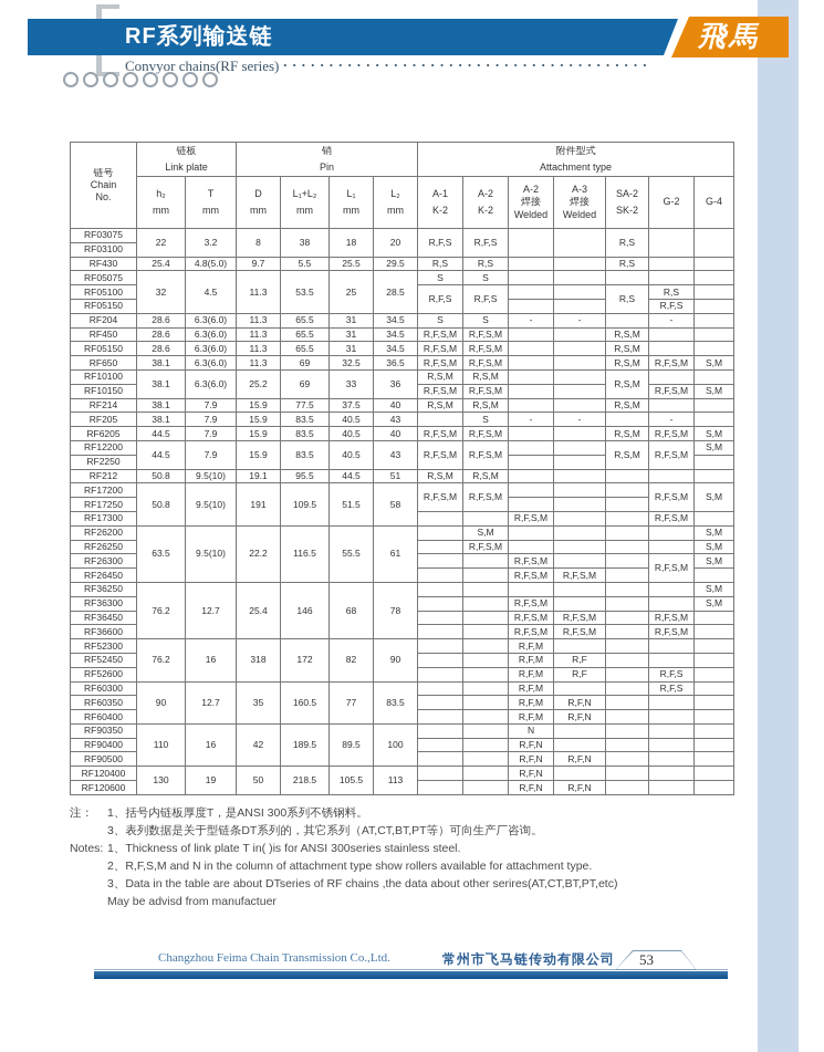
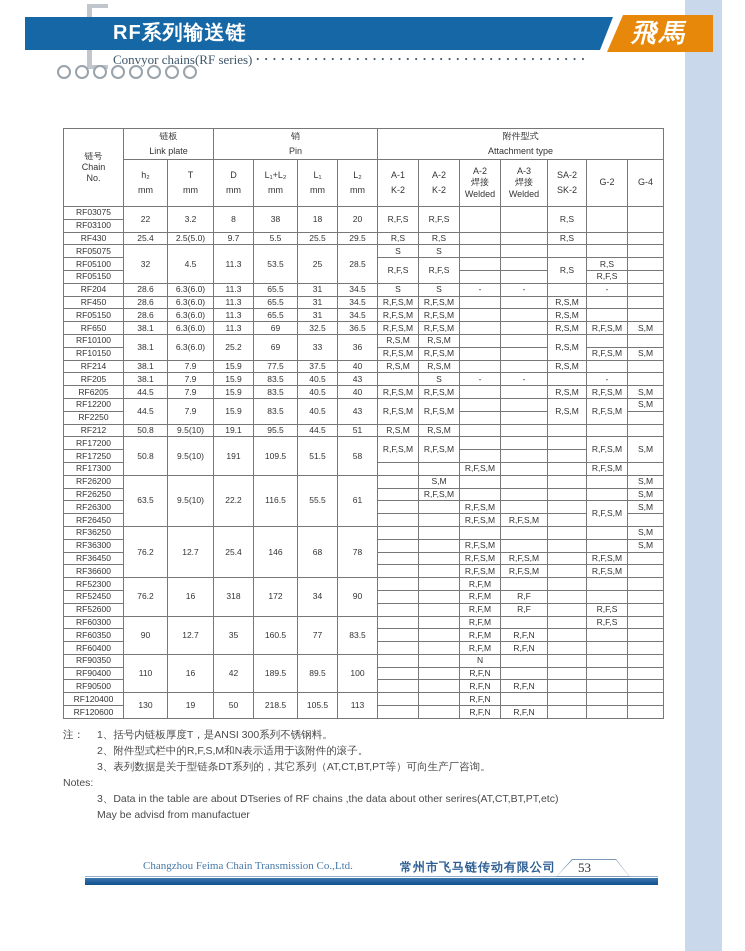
  RF系列输送链
  飛馬
  Convyor chains(RF series) ········································
  链号ChainNo.	链板Link plate	销Pin	附件型式Attachment type
  h₂mm	Tmm	Dmm	L₁+L₂mm	L₁mm	L₂mm	A-1K-2	A-2K-2	A-2焊接Welded	A-3焊接Welded	SA-2SK-2	G-2	G-4
  RF03075	22	3.2	8	38	18	20	R,F,S	R,F,S			R,S
  RF03100
- RF430	25.4	4.8(5.0)	9.7	5.5	25.5	29.5	R,S	R,S			R,S
+ RF430	25.4	2.5(5.0)	9.7	5.5	25.5	29.5	R,S	R,S			R,S
  RF05075	32	4.5	11.3	53.5	25	28.5	S	S
  RF05100	R,F,S	R,F,S			R,S	R,S
  RF05150			R,F,S
  RF204	28.6	6.3(6.0)	11.3	65.5	31	34.5	S	S	-	-		-
  RF450	28.6	6.3(6.0)	11.3	65.5	31	34.5	R,F,S,M	R,F,S,M			R,S,M
  RF05150	28.6	6.3(6.0)	11.3	65.5	31	34.5	R,F,S,M	R,F,S,M			R,S,M
  RF650	38.1	6.3(6.0)	11.3	69	32.5	36.5	R,F,S,M	R,F,S,M			R,S,M	R,F,S,M	S,M
  RF10100	38.1	6.3(6.0)	25.2	69	33	36	R,S,M	R,S,M			R,S,M
  RF10150	R,F,S,M	R,F,S,M			R,F,S,M	S,M
  RF214	38.1	7.9	15.9	77.5	37.5	40	R,S,M	R,S,M			R,S,M
  RF205	38.1	7.9	15.9	83.5	40.5	43		S	-	-		-
  RF6205	44.5	7.9	15.9	83.5	40.5	40	R,F,S,M	R,F,S,M			R,S,M	R,F,S,M	S,M
  RF12200	44.5	7.9	15.9	83.5	40.5	43	R,F,S,M	R,F,S,M			R,S,M	R,F,S,M	S,M
  RF2250
  RF212	50.8	9.5(10)	19.1	95.5	44.5	51	R,S,M	R,S,M
  RF17200	50.8	9.5(10)	191	109.5	51.5	58	R,F,S,M	R,F,S,M				R,F,S,M	S,M
  RF17250
  RF17300			R,F,S,M			R,F,S,M
  RF26200	63.5	9.5(10)	22.2	116.5	55.5	61		S,M					S,M
  RF26250		R,F,S,M					S,M
  RF26300			R,F,S,M			R,F,S,M	S,M
  RF26450			R,F,S,M	R,F,S,M
  RF36250	76.2	12.7	25.4	146	68	78							S,M
  RF36300			R,F,S,M				S,M
  RF36450			R,F,S,M	R,F,S,M		R,F,S,M
  RF36600			R,F,S,M	R,F,S,M		R,F,S,M
- RF52300	76.2	16	318	172	82	90			R,F,M
+ RF52300	76.2	16	318	172	34	90			R,F,M
  RF52450			R,F,M	R,F
  RF52600			R,F,M	R,F		R,F,S
  RF60300	90	12.7	35	160.5	77	83.5			R,F,M			R,F,S
  RF60350			R,F,M	R,F,N
  RF60400			R,F,M	R,F,N
  RF90350	110	16	42	189.5	89.5	100			N
  RF90400			R,F,N
  RF90500			R,F,N	R,F,N
  RF120400	130	19	50	218.5	105.5	113			R,F,N
  RF120600			R,F,N	R,F,N
  注：
  1、括号内链板厚度T，是ANSI 300系列不锈钢料。
+ 2、附件型式栏中的R,F,S,M和N表示适用于该附件的滚子。
  3、表列数据是关于型链条DT系列的，其它系列（AT,CT,BT,PT等）可向生产厂咨询。
  Notes:
- 1、Thickness of link plate T in( )is for ANSI 300series stainless steel.
- 2、R,F,S,M and N in the column of attachment type show rollers available for attachment type.
  3、Data in the table are about DTseries of RF chains ,the data about other serires(AT,CT,BT,PT,etc)
  May be advisd from manufactuer
  Changzhou Feima Chain Transmission Co.,Ltd.
  常州市飞马链传动有限公司
  53
